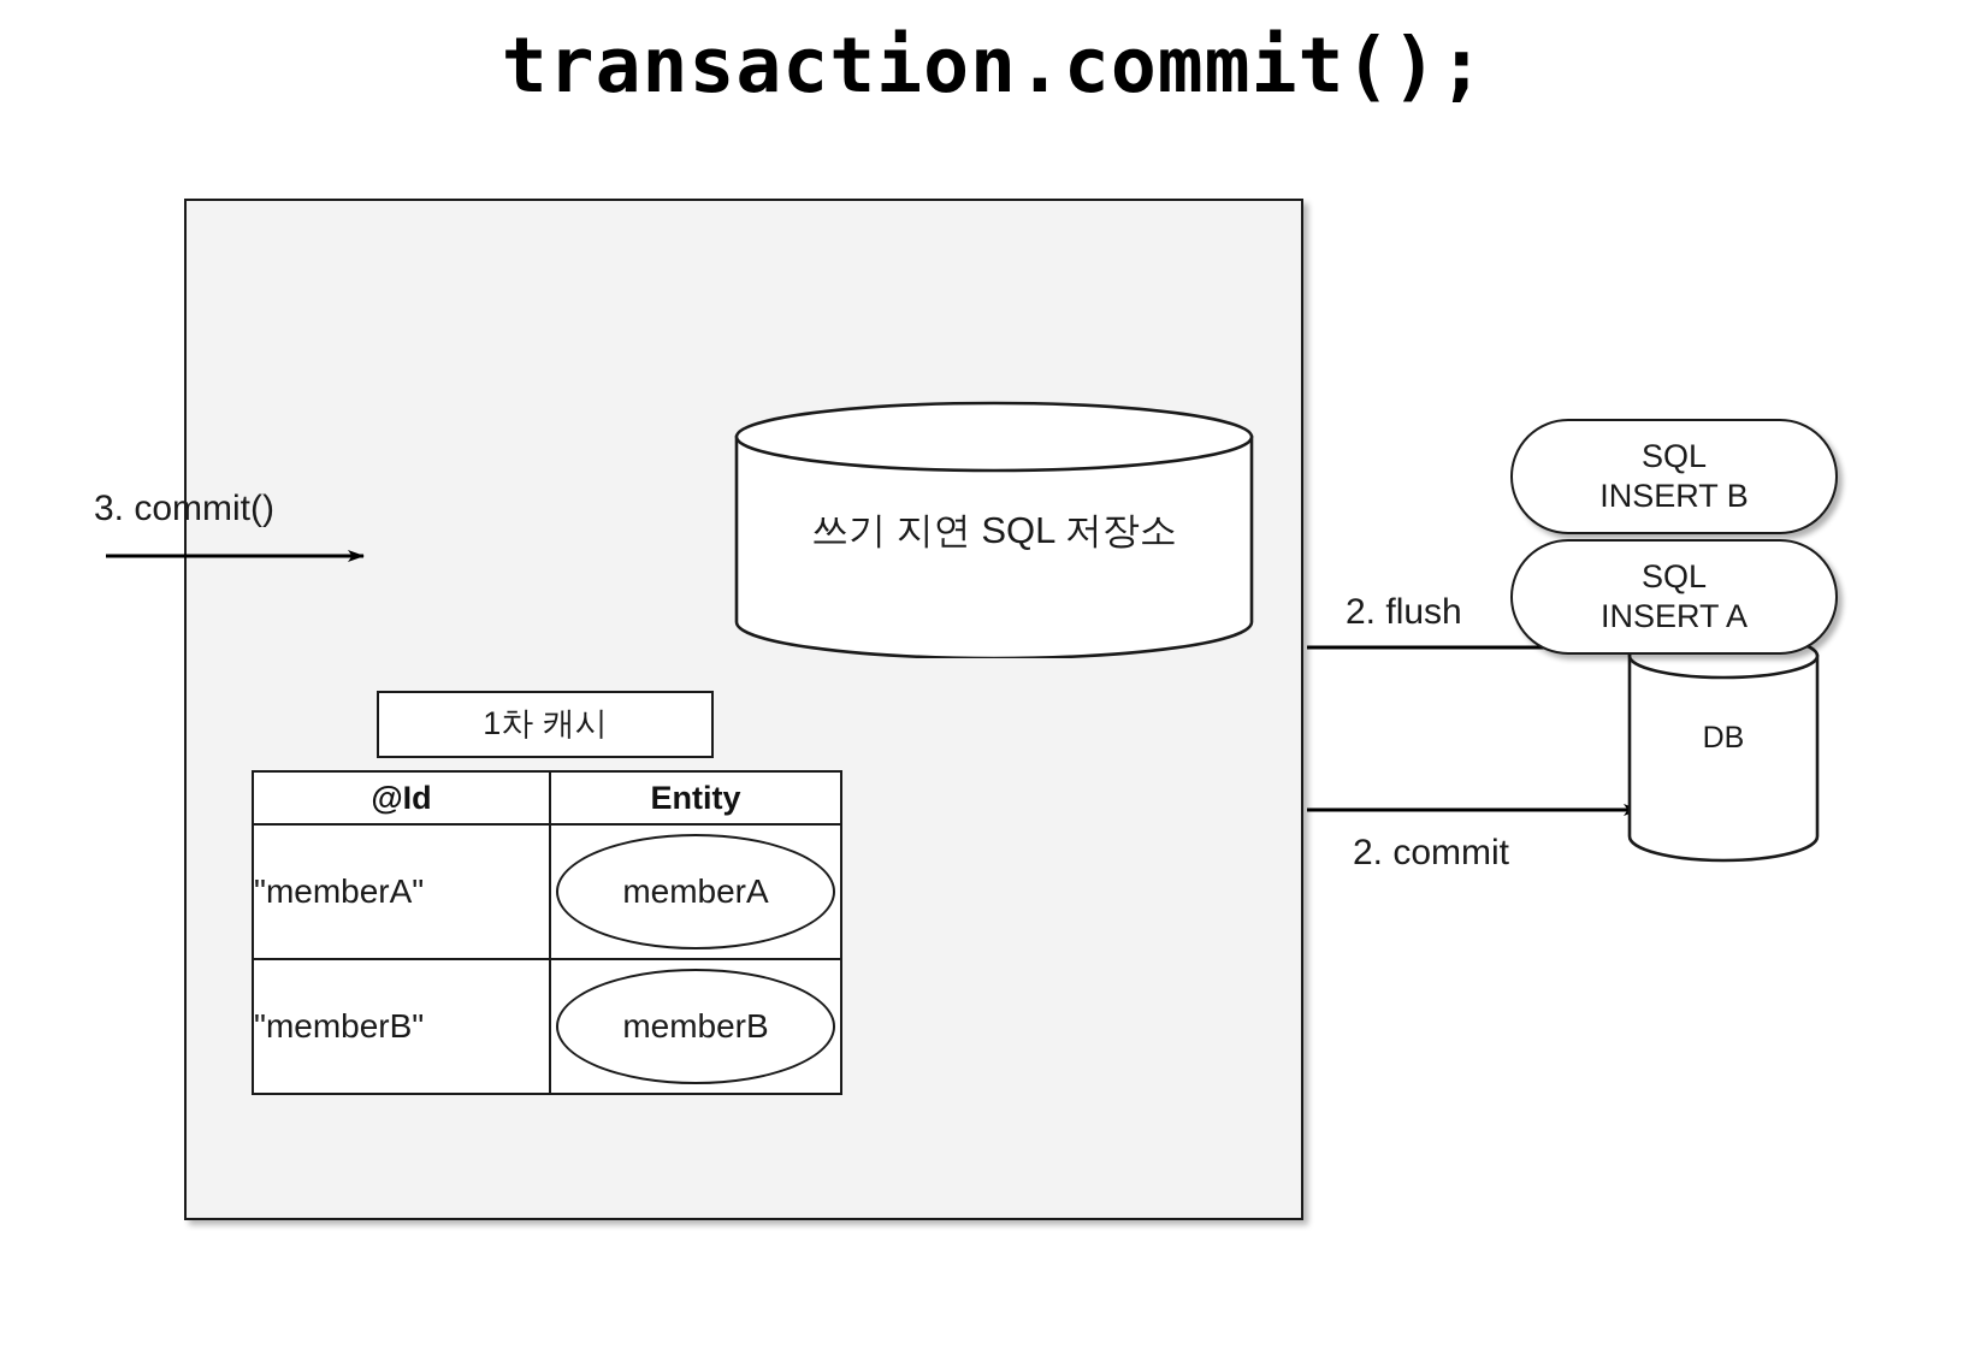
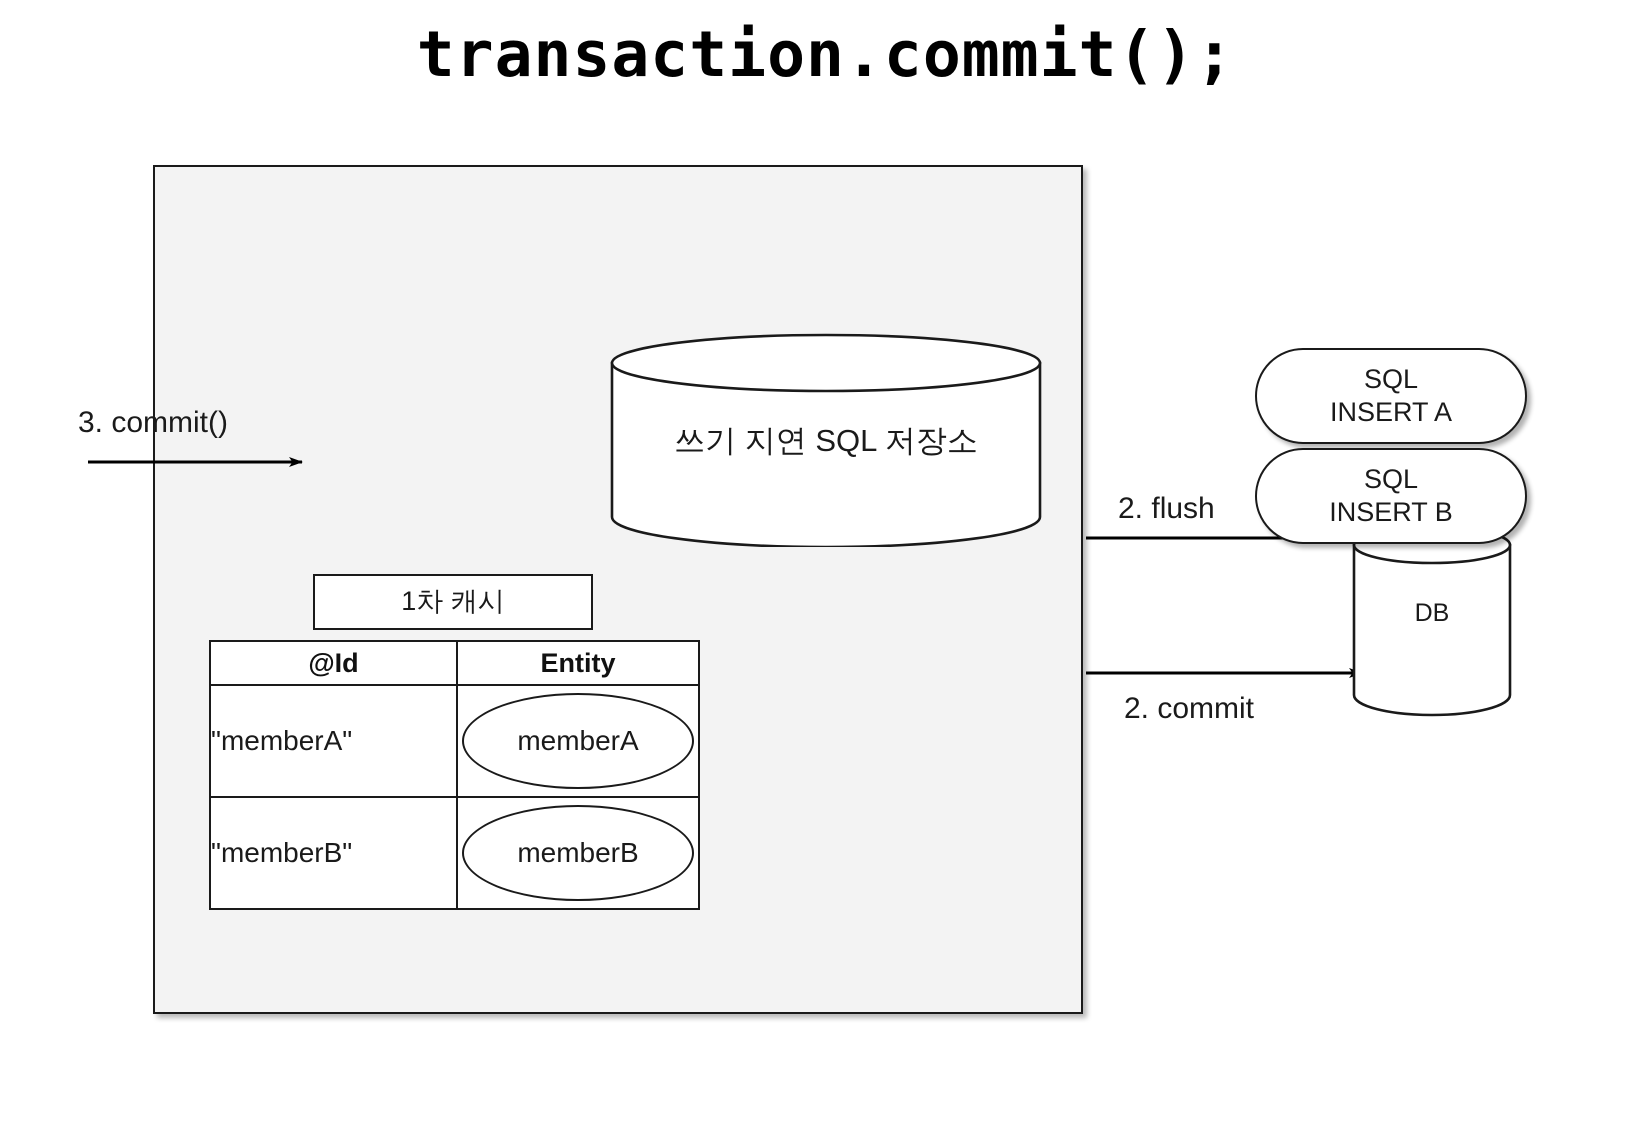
  transaction.commit();
  쓰기 지연 SQL 저장소
  1차 캐시
  @Id	Entity
  "memberA"	memberA
  "memberB"	memberB
  3. commit()
  2. flush
  2. commit
  DB
  SQL
- INSERT B
+ INSERT A
  SQL
- INSERT A
+ INSERT B
